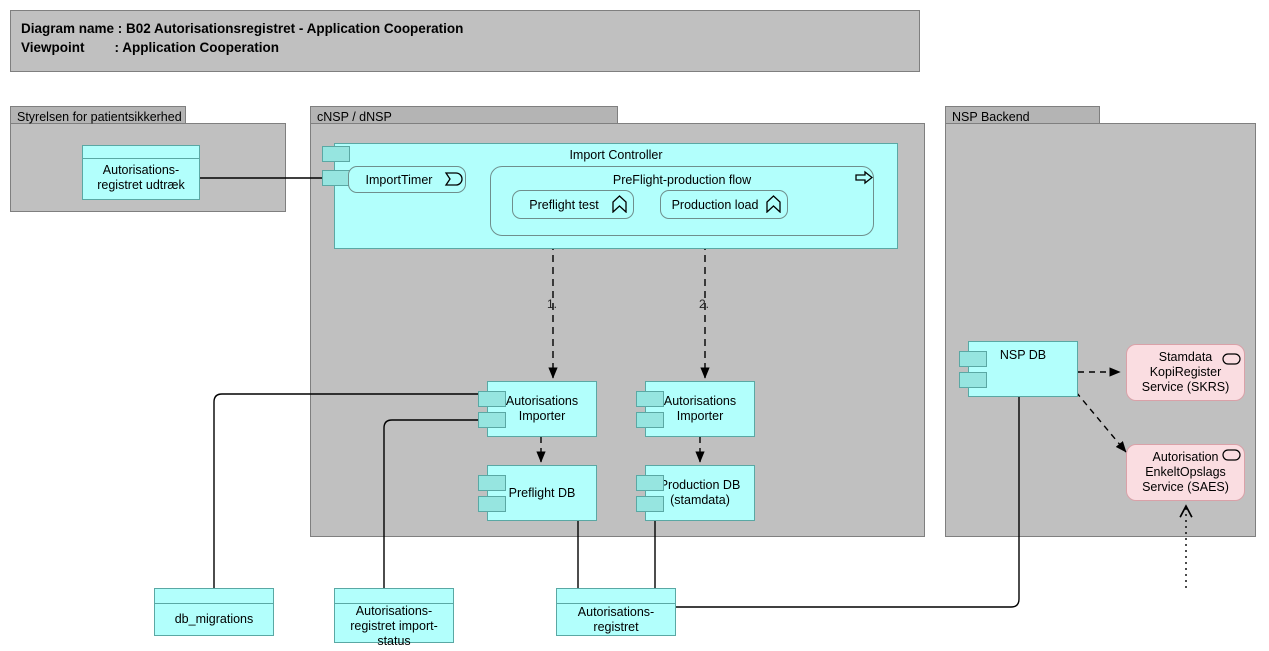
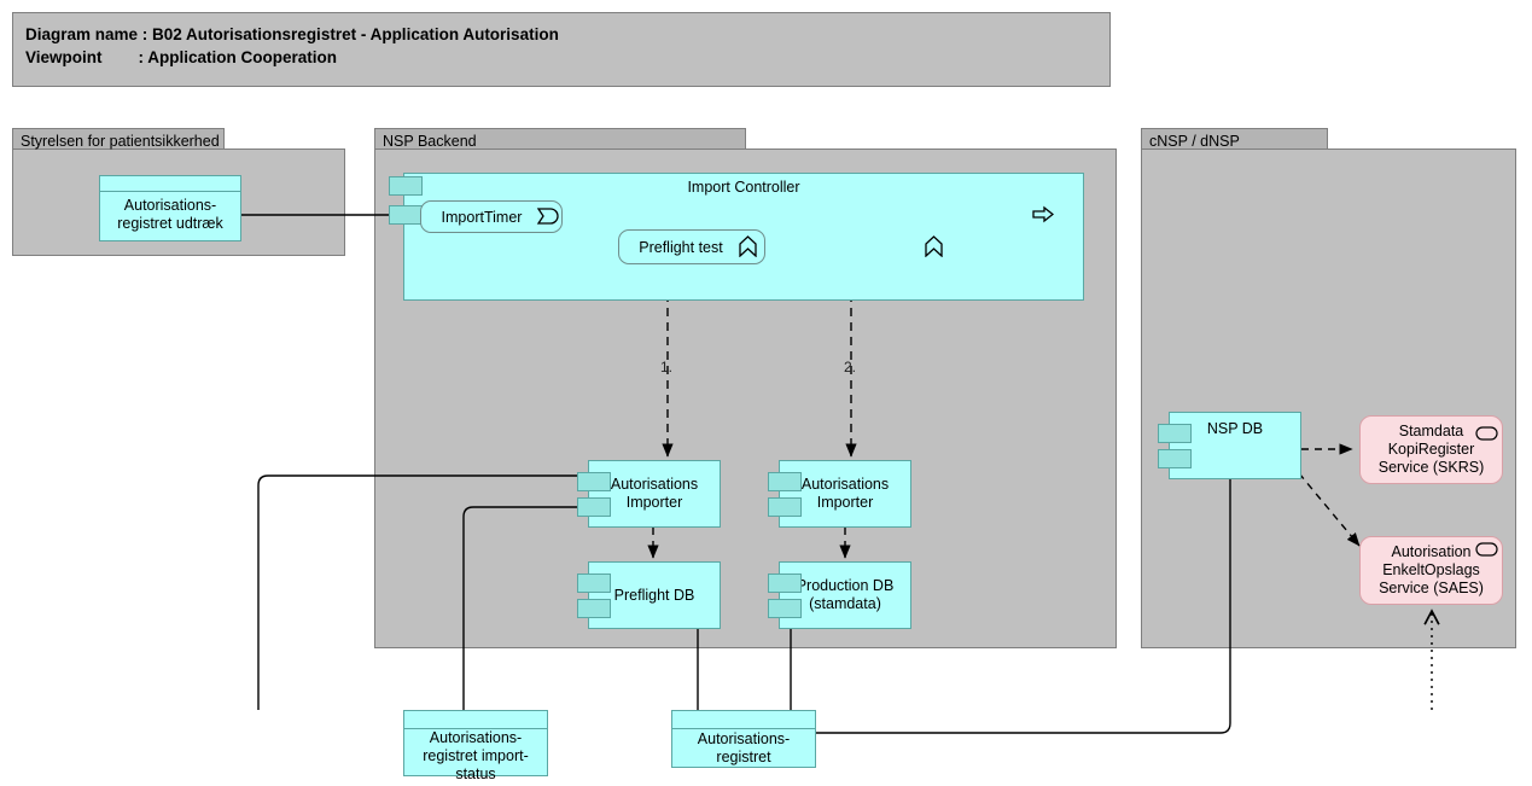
- Diagram name : B02 Autorisationsregistret - Application Cooperation
+ Diagram name : B02 Autorisationsregistret - Application Autorisation
  Viewpoint : Application Cooperation
  Styrelsen for patientsikkerhed
  Autorisations-
  registret udtræk
- cNSP / dNSP
+ NSP Backend
  Import Controller
  ImportTimer
- PreFlight-production flow
  Preflight test
- Production load
  1.
  2.
  Autorisations
  Importer
  Autorisations
  Importer
  Preflight DB
  roduction DB
  (stamdata)
- NSP Backend
+ cNSP / dNSP
  NSP DB
  Stamdata
  KopiRegister
  Service (SKRS)
  Autorisation
  EnkeltOpslags
  Service (SAES)
- db_migrations
  Autorisations-
  registret import-
  status
  Autorisations-
  registret
